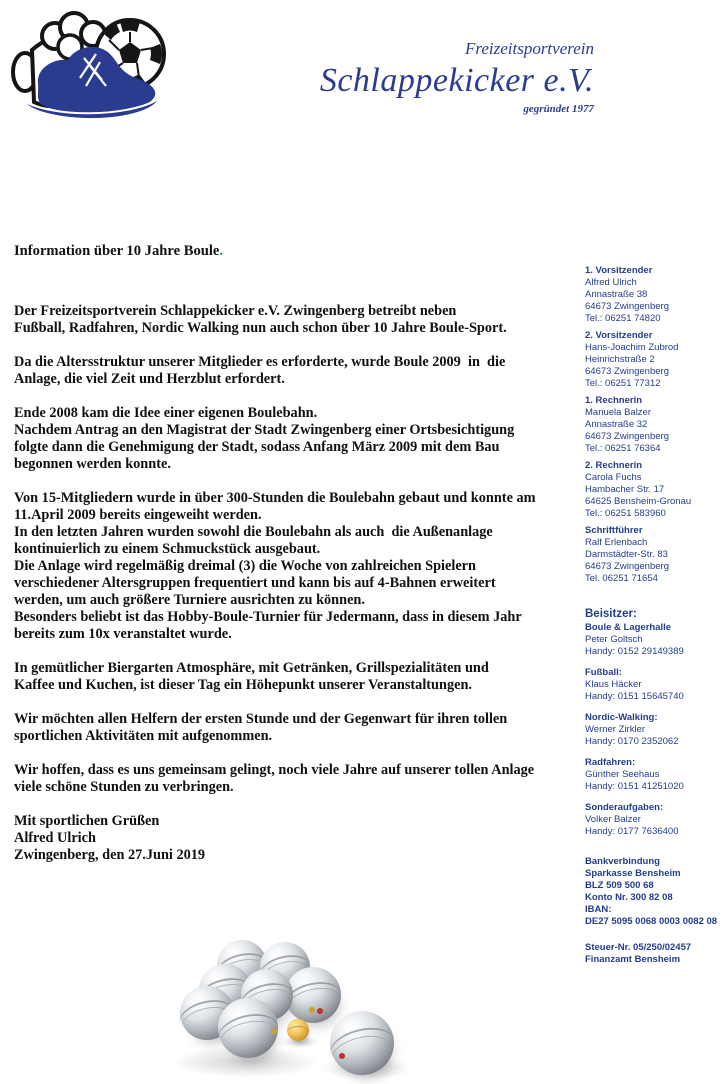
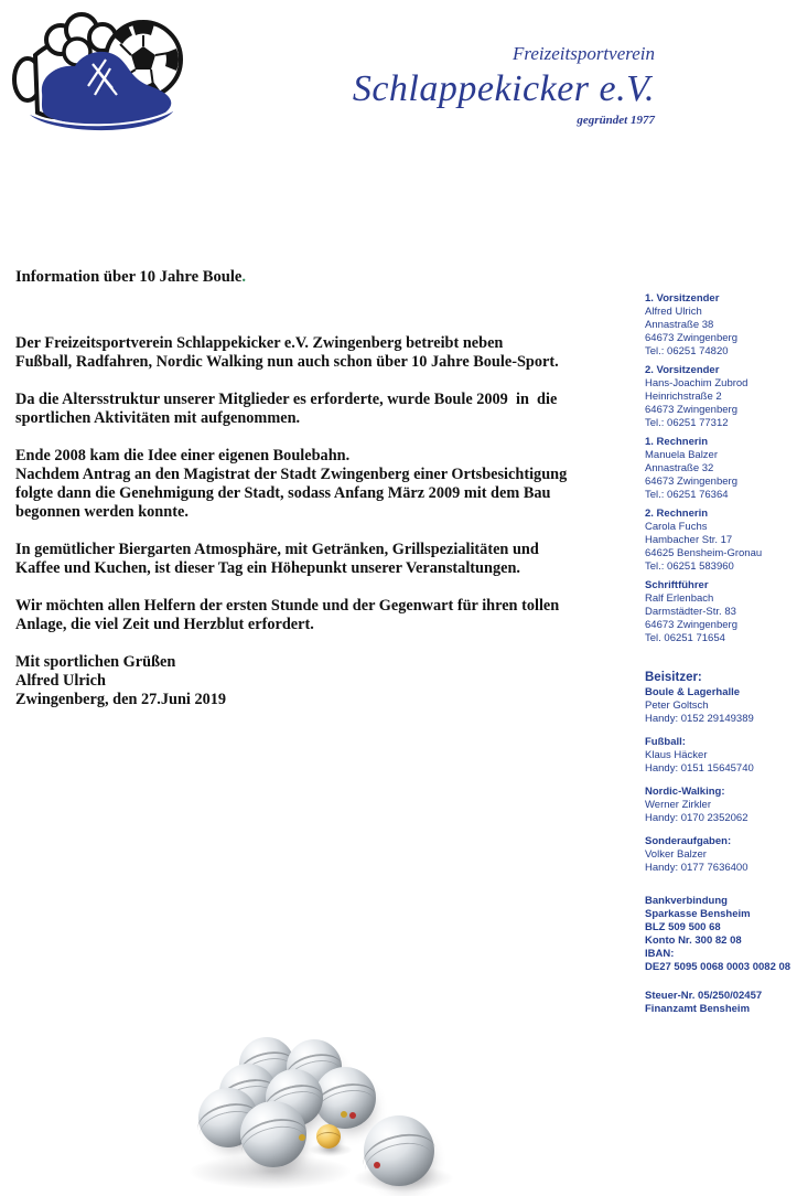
  Freizeitsportverein
  Schlappekicker e.V.
  gegründet 1977
  Information über 10 Jahre Boule.
  Der Freizeitsportverein Schlappekicker e.V. Zwingenberg betreibt neben
  Fußball, Radfahren, Nordic Walking nun auch schon über 10 Jahre Boule-Sport.
  Da die Altersstruktur unserer Mitglieder es erforderte, wurde Boule 2009 in die
- Anlage, die viel Zeit und Herzblut erfordert.
+ sportlichen Aktivitäten mit aufgenommen.
  Ende 2008 kam die Idee einer eigenen Boulebahn.
  Nachdem Antrag an den Magistrat der Stadt Zwingenberg einer Ortsbesichtigung
  folgte dann die Genehmigung der Stadt, sodass Anfang März 2009 mit dem Bau
  begonnen werden konnte.
- Von 15-Mitgliedern wurde in über 300-Stunden die Boulebahn gebaut und konnte am
- 11.April 2009 bereits eingeweiht werden.
- In den letzten Jahren wurden sowohl die Boulebahn als auch die Außenanlage
- kontinuierlich zu einem Schmuckstück ausgebaut.
- Die Anlage wird regelmäßig dreimal (3) die Woche von zahlreichen Spielern
- verschiedener Altersgruppen frequentiert und kann bis auf 4-Bahnen erweitert
- werden, um auch größere Turniere ausrichten zu können.
- Besonders beliebt ist das Hobby-Boule-Turnier für Jedermann, dass in diesem Jahr
- bereits zum 10x veranstaltet wurde.
  In gemütlicher Biergarten Atmosphäre, mit Getränken, Grillspezialitäten und
  Kaffee und Kuchen, ist dieser Tag ein Höhepunkt unserer Veranstaltungen.
  Wir möchten allen Helfern der ersten Stunde und der Gegenwart für ihren tollen
- sportlichen Aktivitäten mit aufgenommen.
+ Anlage, die viel Zeit und Herzblut erfordert.
- Wir hoffen, dass es uns gemeinsam gelingt, noch viele Jahre auf unserer tollen Anlage
- viele schöne Stunden zu verbringen.
  Mit sportlichen Grüßen
  Alfred Ulrich
  Zwingenberg, den 27.Juni 2019
  1. Vorsitzender
  Alfred Ulrich
  Annastraße 38
  64673 Zwingenberg
  Tel.: 06251 74820
  2. Vorsitzender
  Hans-Joachim Zubrod
  Heinrichstraße 2
  64673 Zwingenberg
  Tel.: 06251 77312
  1. Rechnerin
  Manuela Balzer
  Annastraße 32
  64673 Zwingenberg
  Tel.: 06251 76364
  2. Rechnerin
  Carola Fuchs
  Hambacher Str. 17
  64625 Bensheim-Gronau
  Tel.: 06251 583960
  Schriftführer
  Ralf Erlenbach
  Darmstädter-Str. 83
  64673 Zwingenberg
  Tel. 06251 71654
  Beisitzer:
  Boule & Lagerhalle
  Peter Goltsch
  Handy: 0152 29149389
  Fußball:
  Klaus Häcker
  Handy: 0151 15645740
  Nordic-Walking:
  Werner Zirkler
  Handy: 0170 2352062
- Radfahren:
- Günther Seehaus
- Handy: 0151 41251020
  Sonderaufgaben:
  Volker Balzer
  Handy: 0177 7636400
  Bankverbindung
  Sparkasse Bensheim
  BLZ 509 500 68
  Konto Nr. 300 82 08
  IBAN:
  DE27 5095 0068 0003 0082 08
  Steuer-Nr. 05/250/02457
  Finanzamt Bensheim
